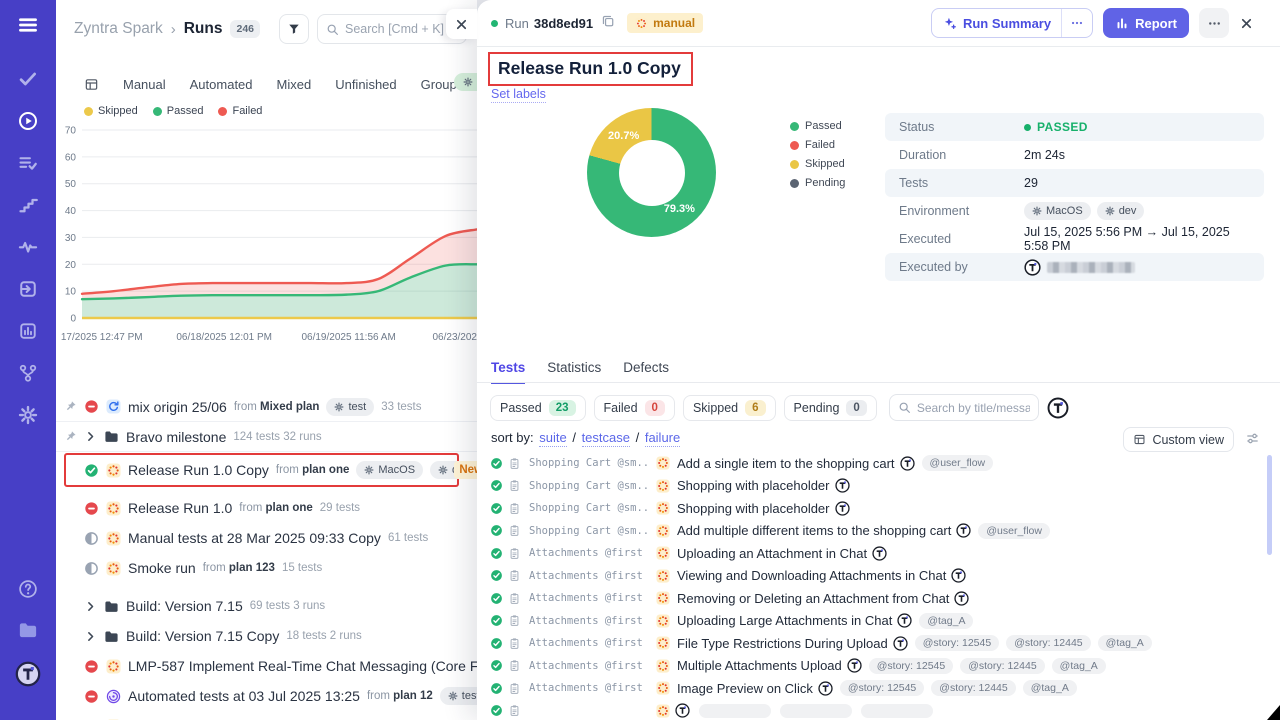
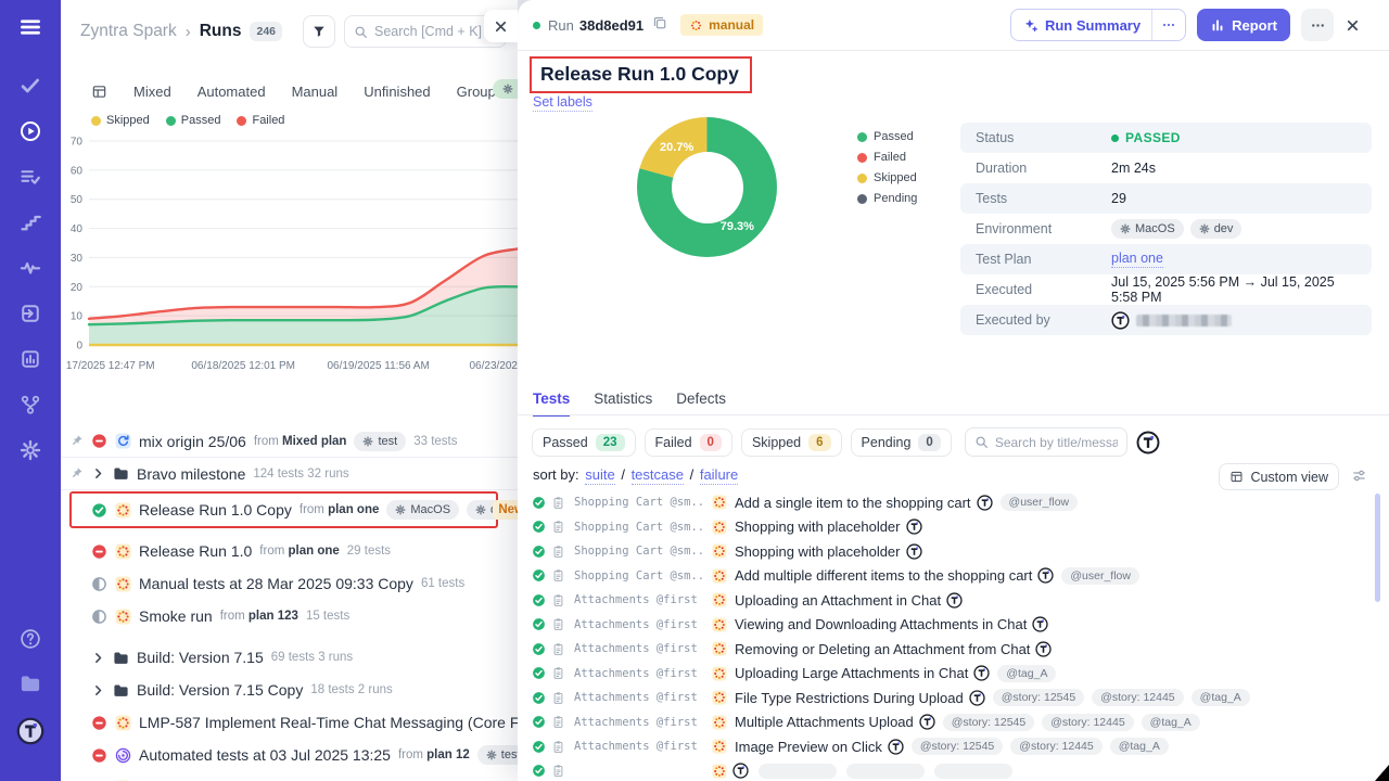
  Zyntra Spark
  ›
  Runs
  246
  Search [Cmd + K]
- Manual
+ Mixed
  Automated
- Mixed
+ Manual
  Unfinished
  Group
  Skipped
  Passed
  Failed
  0
  10
  20
  30
  40
  50
  60
  70
  17/2025 12:47 PM
  06/18/2025 12:01 PM
  06/19/2025 11:56 AM
  06/23/202
  mix origin 25/06
  from Mixed plan
  test
  33 tests
  Bravo milestone
  124 tests 32 runs
  Release Run 1.0 Copy
  from plan one
  MacOS
  Release Run 1.0
  from plan one
  29 tests
  Manual tests at 28 Mar 2025 09:33 Copy
  61 tests
  Smoke run
  from plan 123
  15 tests
  Build: Version 7.15
  69 tests 3 runs
  Build: Version 7.15 Copy
  18 tests 2 runs
  LMP-587 Implement Real-Time Chat Messaging (Core F
  Automated tests at 03 Jul 2025 13:25
  from plan 12
  tes
  Run
  38d8ed91
  manual
  Run Summary
  Report
  Release Run 1.0 Copy
  Set labels
  79.3%
  20.7%
  Passed
  Failed
  Skipped
  Pending
  Status
  PASSED
  Duration
  2m 24s
  Tests
  29
  Environment
  MacOS
  dev
+ Test Plan
+ plan one
  Executed
  Jul 15, 2025 5:56 PM → Jul 15, 2025 5:58 PM
  Executed by
  Tests
  Statistics
  Defects
  Passed
  23
  Failed
  0
  Skipped
  6
  Pending
  0
  Search by title/messa
  sort by: suite / testcase / failure
  Custom view
  Shopping Cart @sm..
  Add a single item to the shopping cart
  @user_flow
  Shopping Cart @sm..
  Shopping with placeholder
  Shopping Cart @sm..
  Shopping with placeholder
  Shopping Cart @sm..
  Add multiple different items to the shopping cart
  @user_flow
  Attachments @first
  Uploading an Attachment in Chat
  Attachments @first
  Viewing and Downloading Attachments in Chat
  Attachments @first
  Removing or Deleting an Attachment from Chat
  Attachments @first
  Uploading Large Attachments in Chat
  @tag_A
  Attachments @first
  File Type Restrictions During Upload
  @story: 12545
  @story: 12445
  @tag_A
  Attachments @first
  Multiple Attachments Upload
  @story: 12545
  @story: 12445
  @tag_A
  Attachments @first
  Image Preview on Click
  @story: 12545
  @story: 12445
  @tag_A
